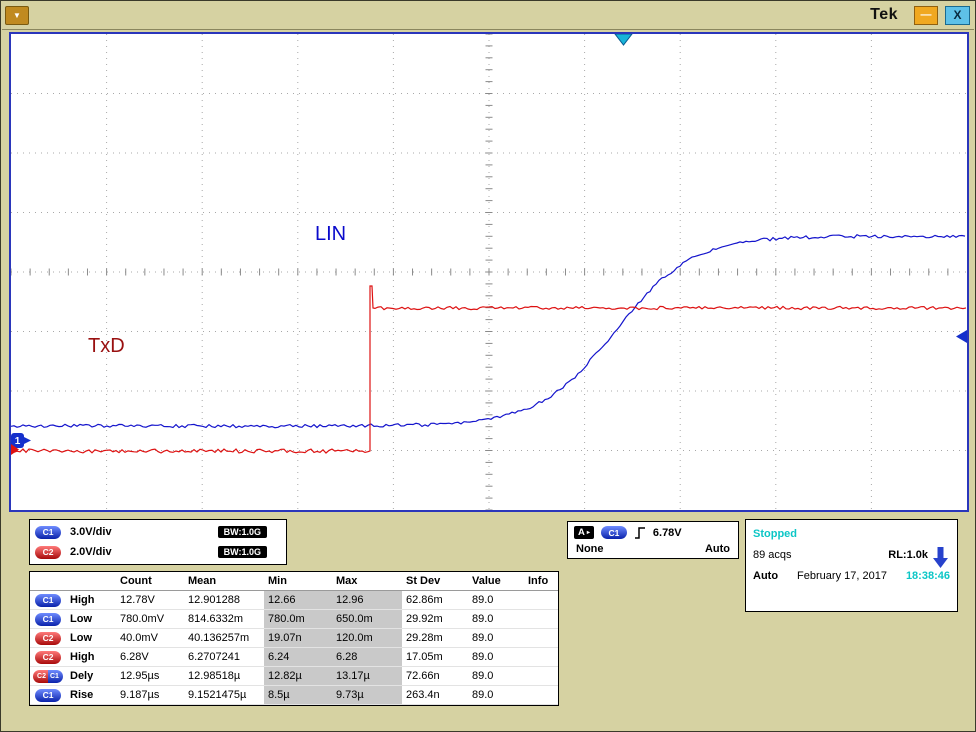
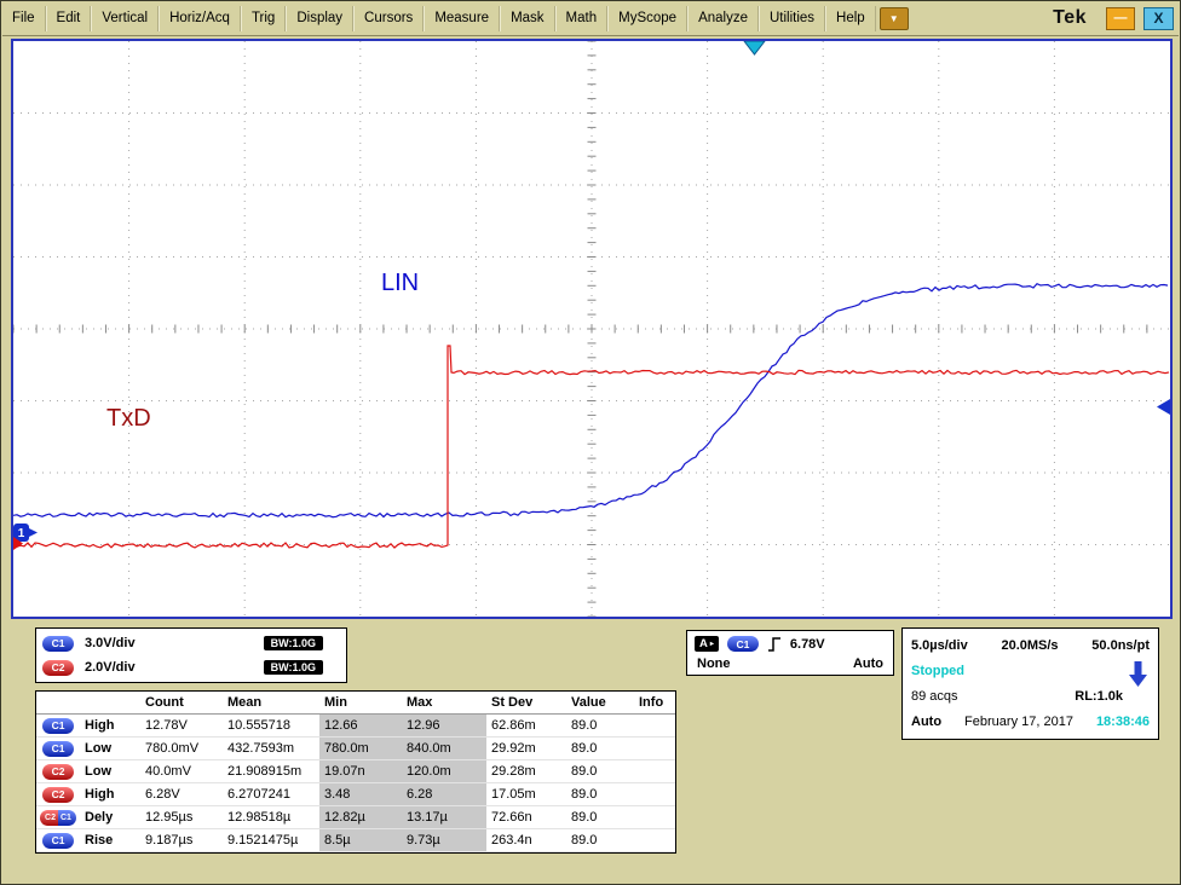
+ File
+ Edit
+ Vertical
+ Horiz/Acq
+ Trig
+ Display
+ Cursors
+ Measure
+ Mask
+ Math
+ MyScope
+ Analyze
+ Utilities
+ Help
  ▼
  Tek
  —
  X
  LIN
  TxD
  1
  C1
  3.0V/div
  BW:1.0G
  C2
  2.0V/div
  BW:1.0G
  A
  C1
  6.78V
  None
  Auto
+ 5.0µs/div
+ 20.0MS/s
+ 50.0ns/pt
  Stopped
  89 acqs
  RL:1.0k
  Auto
  February 17, 2017
  18:38:46
  Count
  Mean
  Min
  Max
  St Dev
  Value
  Info
  C1
  High
  12.78V
- 12.901288
+ 10.555718
  12.66
  12.96
  62.86m
  89.0
  C1
  Low
  780.0mV
- 814.6332m
+ 432.7593m
  780.0m
- 650.0m
+ 840.0m
  29.92m
  89.0
  C2
  Low
  40.0mV
- 40.136257m
+ 21.908915m
  19.07n
  120.0m
  29.28m
  89.0
  C2
  High
  6.28V
  6.2707241
- 6.24
+ 3.48
  6.28
  17.05m
  89.0
  Dely
  12.95µs
  12.98518µ
  12.82µ
  13.17µ
  72.66n
  89.0
  C1
  Rise
  9.187µs
  9.1521475µ
  8.5µ
  9.73µ
  263.4n
  89.0
